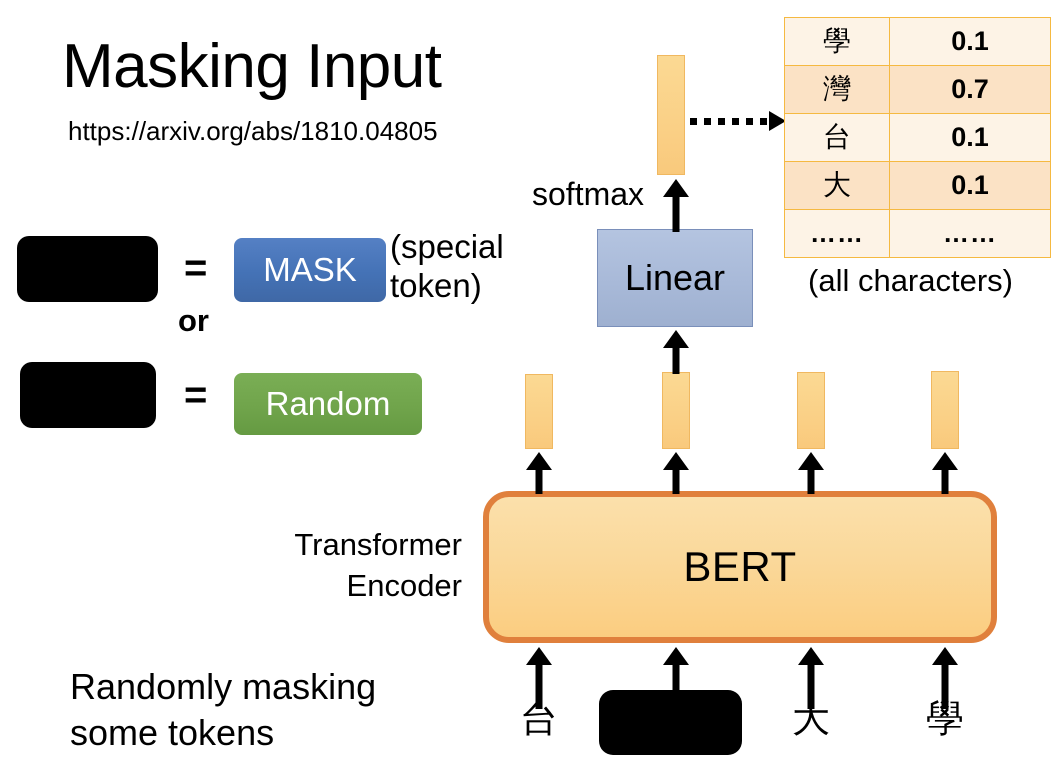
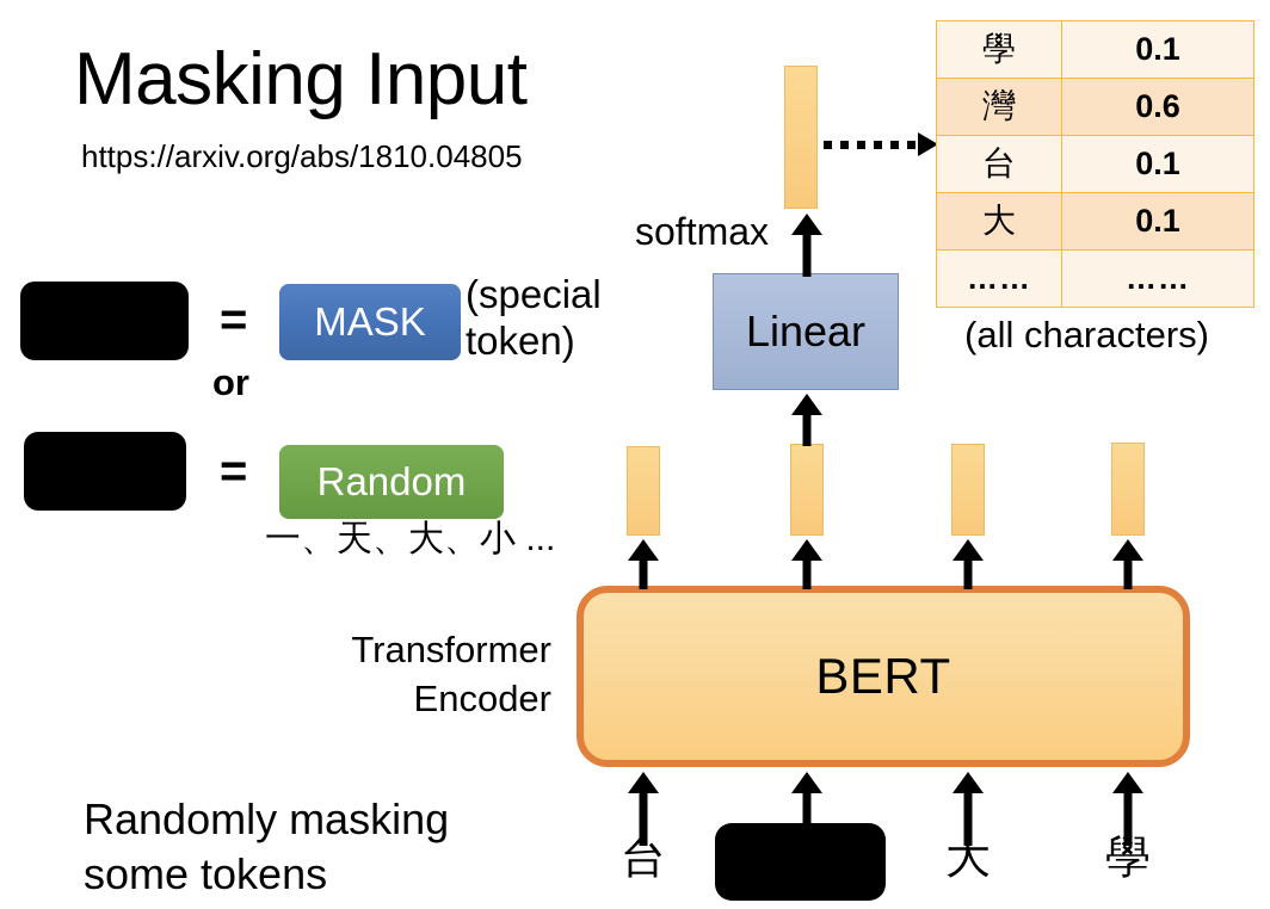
  Masking Input
  https://arxiv.org/abs/1810.04805
  =
  MASK
  (special token)
  or
  =
  Random
+ 一、天、大、小 ...
  Transformer Encoder
  Randomly masking some tokens
  BERT
  Linear
  softmax
  學	0.1
- 灣	0.7
+ 灣	0.6
  台	0.1
  大	0.1
  ……	……
  (all characters)
  台
  大
  學
